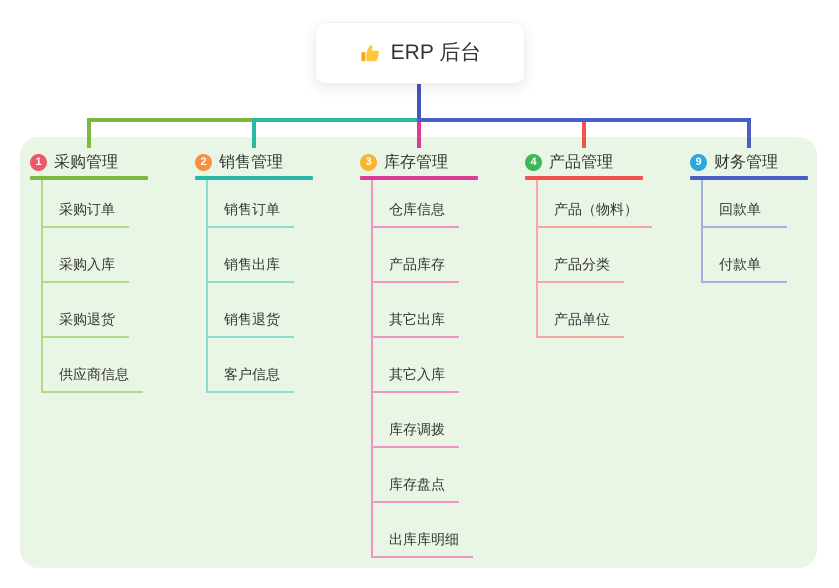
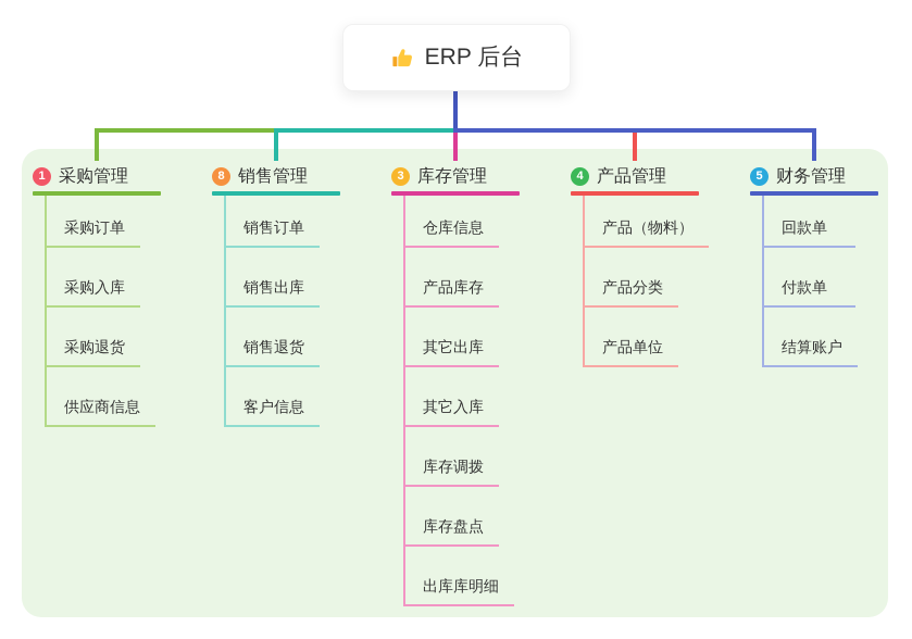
  ERP 后台
  1
  采购管理
  采购订单
  采购入库
  采购退货
  供应商信息
- 2
+ 8
  销售管理
  销售订单
  销售出库
  销售退货
  客户信息
  3
  库存管理
  仓库信息
  产品库存
  其它出库
  其它入库
  库存调拨
  库存盘点
  出库库明细
  4
  产品管理
  产品（物料）
  产品分类
  产品单位
- 9
+ 5
  财务管理
  回款单
  付款单
+ 结算账户
